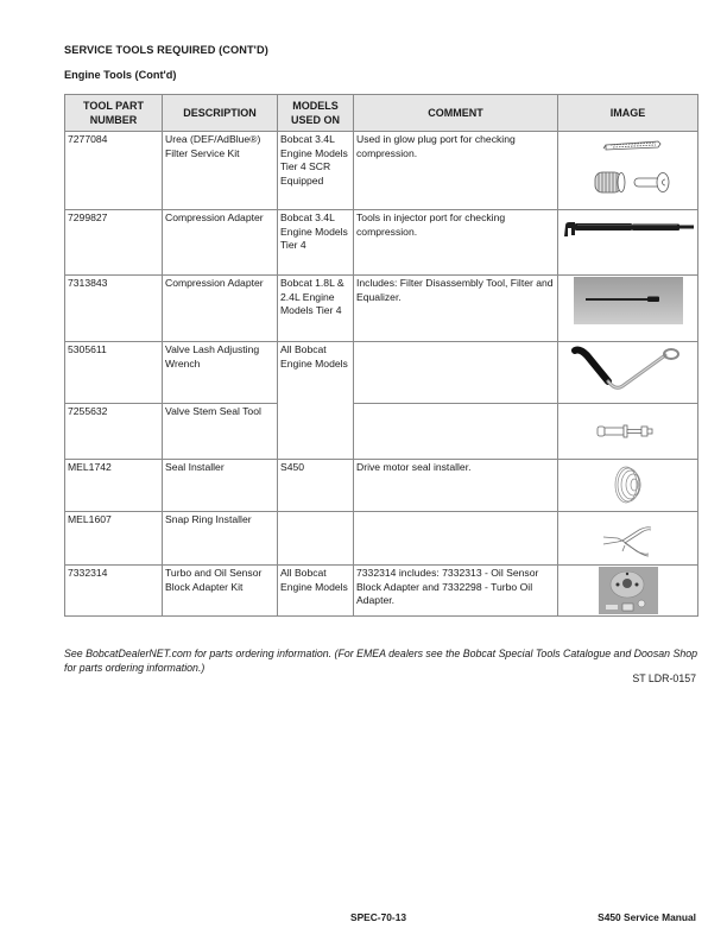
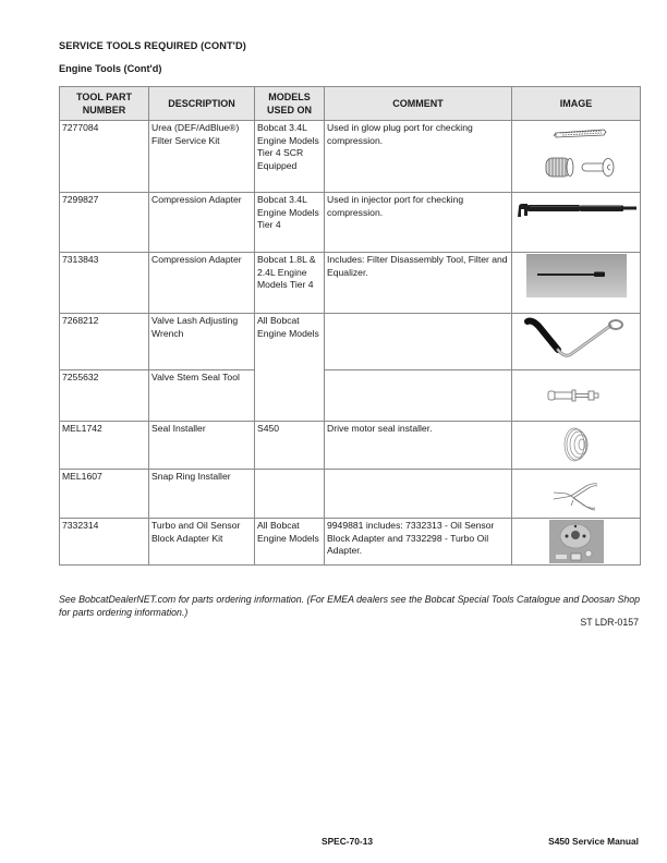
  SERVICE TOOLS REQUIRED (CONT'D)
  Engine Tools (Cont'd)
  TOOL PART NUMBER	DESCRIPTION	MODELS USED ON	COMMENT	IMAGE
  7277084	Urea (DEF/AdBlue®) Filter Service Kit	Bobcat 3.4L Engine Models Tier 4 SCR Equipped	Used in glow plug port for checking compression.
- 7299827	Compression Adapter	Bobcat 3.4L Engine Models Tier 4	Tools in injector port for checking compression.
+ 7299827	Compression Adapter	Bobcat 3.4L Engine Models Tier 4	Used in injector port for checking compression.
  7313843	Compression Adapter	Bobcat 1.8L & 2.4L Engine Models Tier 4	Includes: Filter Disassembly Tool, Filter and Equalizer.
- 5305611	Valve Lash Adjusting Wrench	All Bobcat Engine Models
+ 7268212	Valve Lash Adjusting Wrench	All Bobcat Engine Models
  7255632	Valve Stem Seal Tool
  MEL1742	Seal Installer	S450	Drive motor seal installer.
  MEL1607	Snap Ring Installer
- 7332314	Turbo and Oil Sensor Block Adapter Kit	All Bobcat Engine Models	7332314 includes: 7332313 - Oil Sensor Block Adapter and 7332298 - Turbo Oil Adapter.
+ 7332314	Turbo and Oil Sensor Block Adapter Kit	All Bobcat Engine Models	9949881 includes: 7332313 - Oil Sensor Block Adapter and 7332298 - Turbo Oil Adapter.
  See BobcatDealerNET.com for parts ordering information. (For EMEA dealers see the Bobcat Special Tools Catalogue and Doosan Shop for parts ordering information.)
  ST LDR-0157
  SPEC-70-13
  S450 Service Manual
